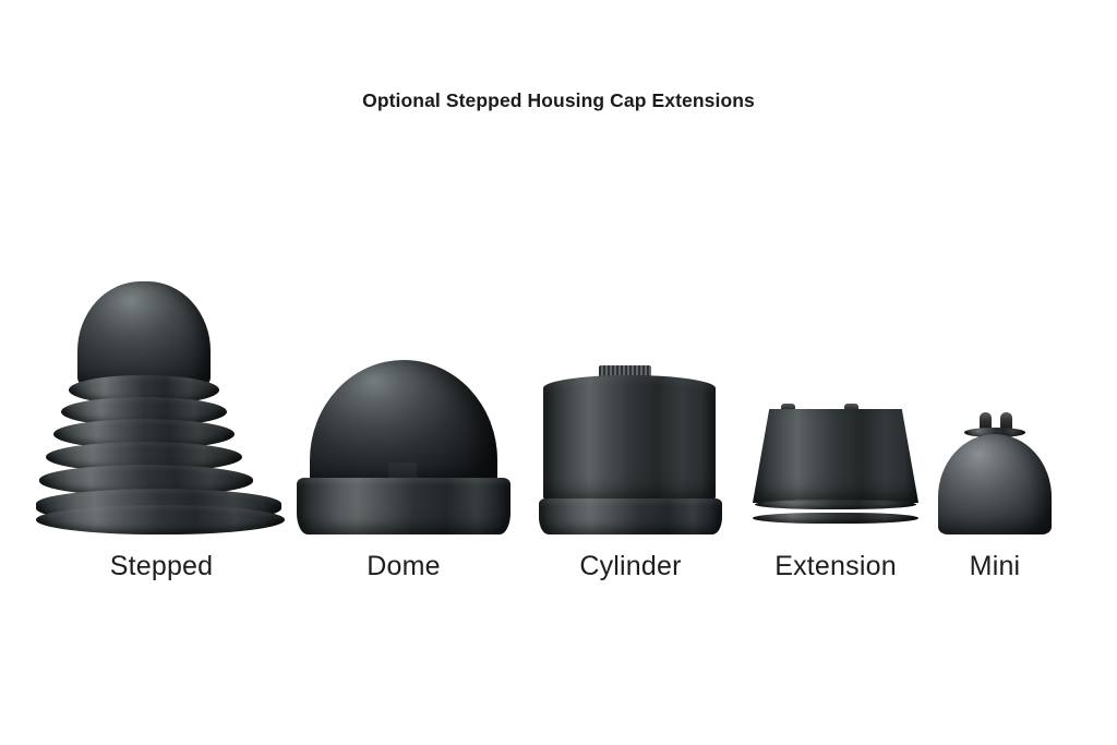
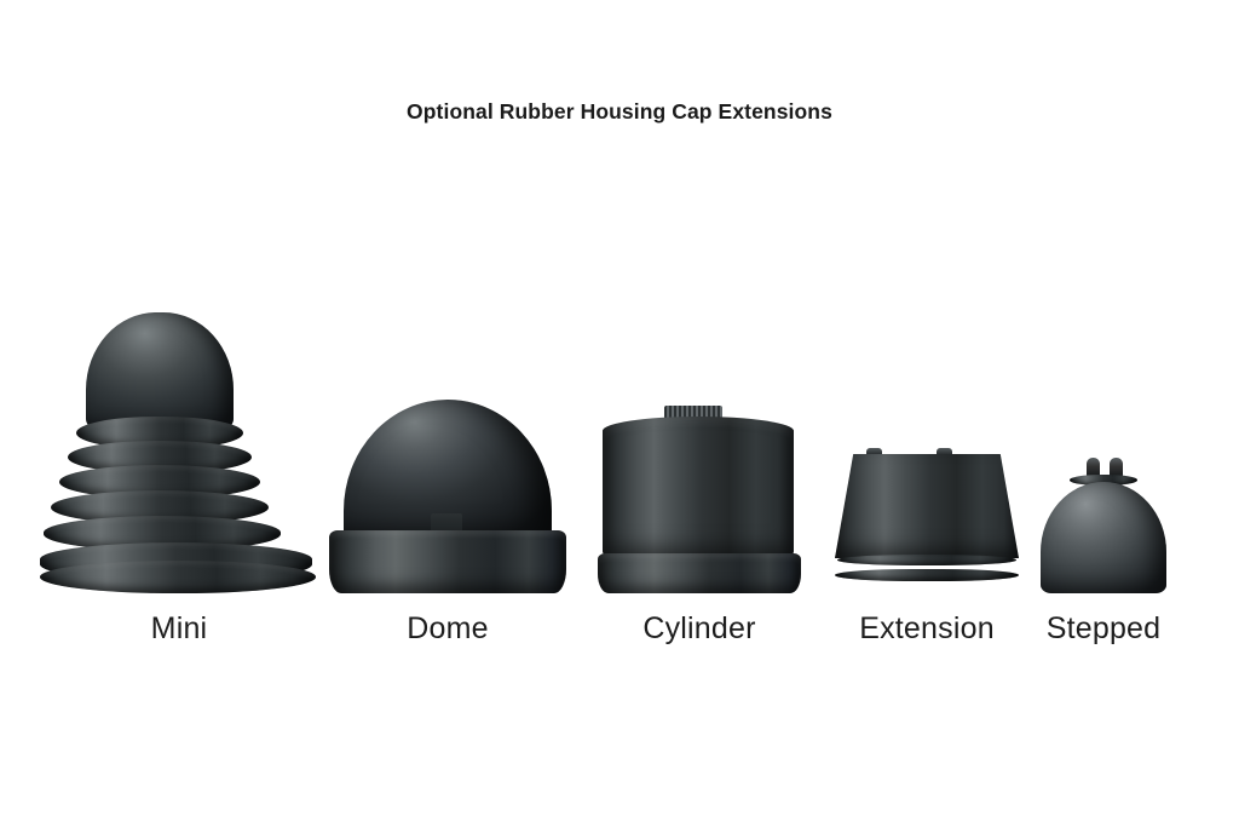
- Optional Stepped Housing Cap Extensions
+ Optional Rubber Housing Cap Extensions
- Stepped
+ Mini
  Dome
  Cylinder
  Extension
- Mini
+ Stepped
